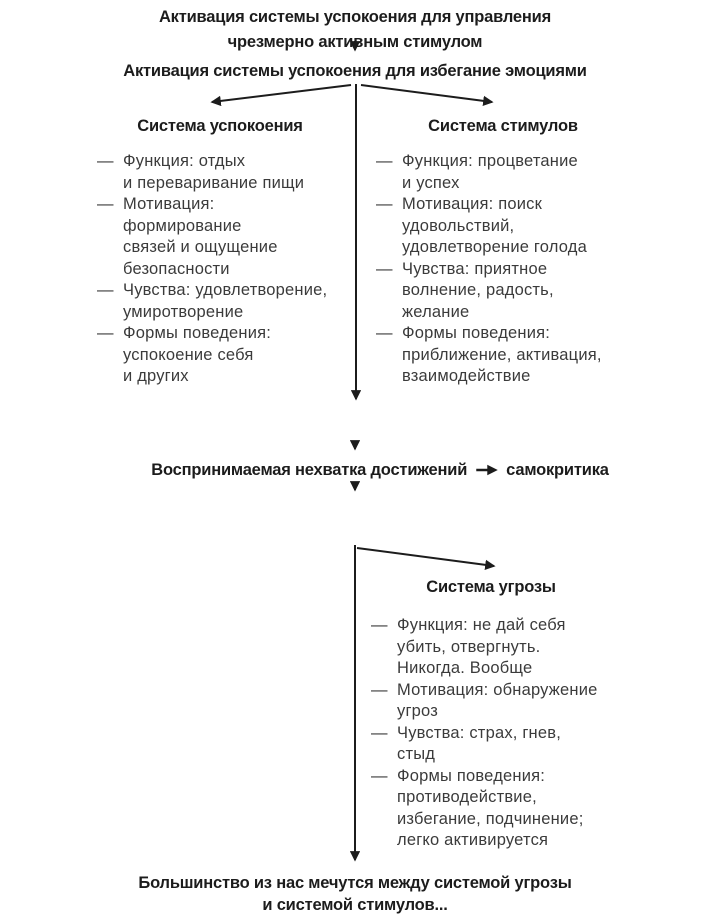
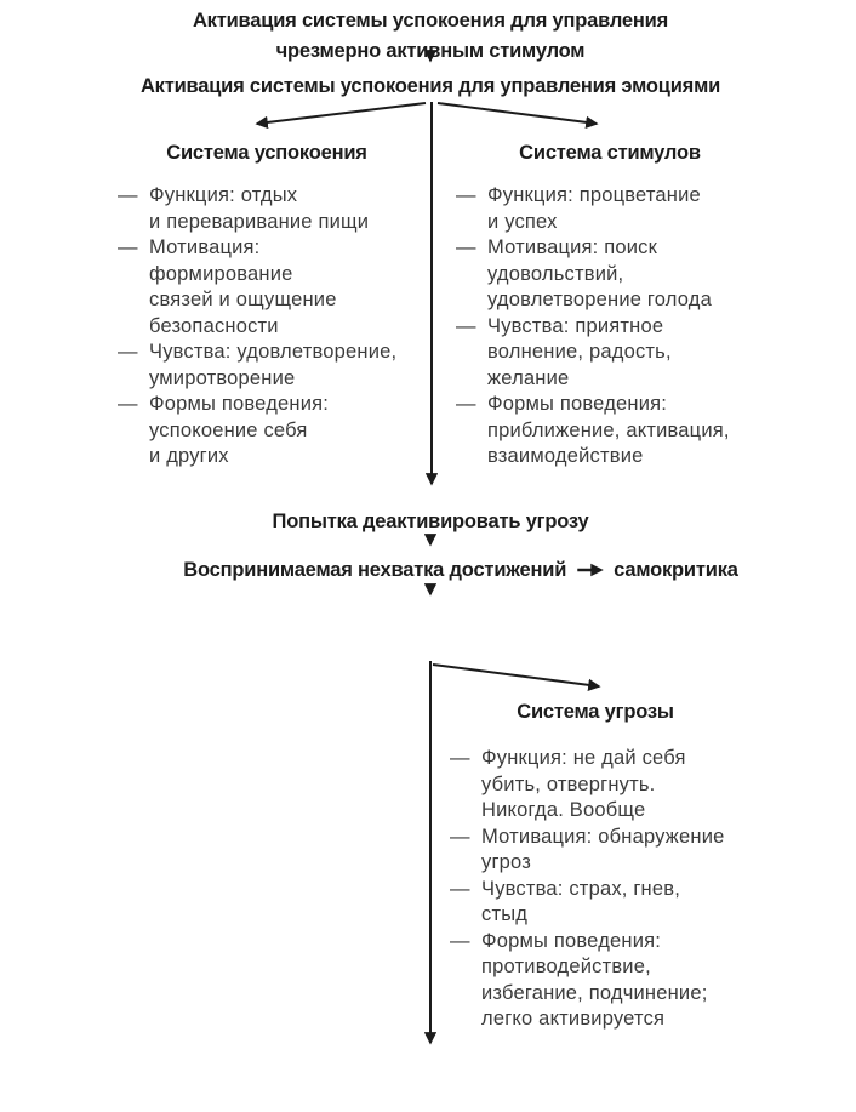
  Активация системы успокоения для управления
  чрезмерно активным стимулом
- Активация системы успокоения для избегание эмоциями
+ Активация системы успокоения для управления эмоциями
  Система успокоения
  —
  Функция: отдых
  и переваривание пищи
  —
  Мотивация:
  формирование
  связей и ощущение
  безопасности
  —
  Чувства: удовлетворение,
  умиротворение
  —
  Формы поведения:
  успокоение себя
  и других
  Система стимулов
  —
  Функция: процветание
  и успех
  —
  Мотивация: поиск
  удовольствий,
  удовлетворение голода
  —
  Чувства: приятное
  волнение, радость,
  желание
  —
  Формы поведения:
  приближение, активация,
  взаимодействие
+ Попытка деактивировать угрозу
  Воспринимаемая нехватка достижений
  самокритика
  Система угрозы
  —
  Функция: не дай себя
  убить, отвергнуть.
  Никогда. Вообще
  —
  Мотивация: обнаружение
  угроз
  —
  Чувства: страх, гнев,
  стыд
  —
  Формы поведения:
  противодействие,
  избегание, подчинение;
  легко активируется
- Большинство из нас мечутся между системой угрозы
- и системой стимулов...
